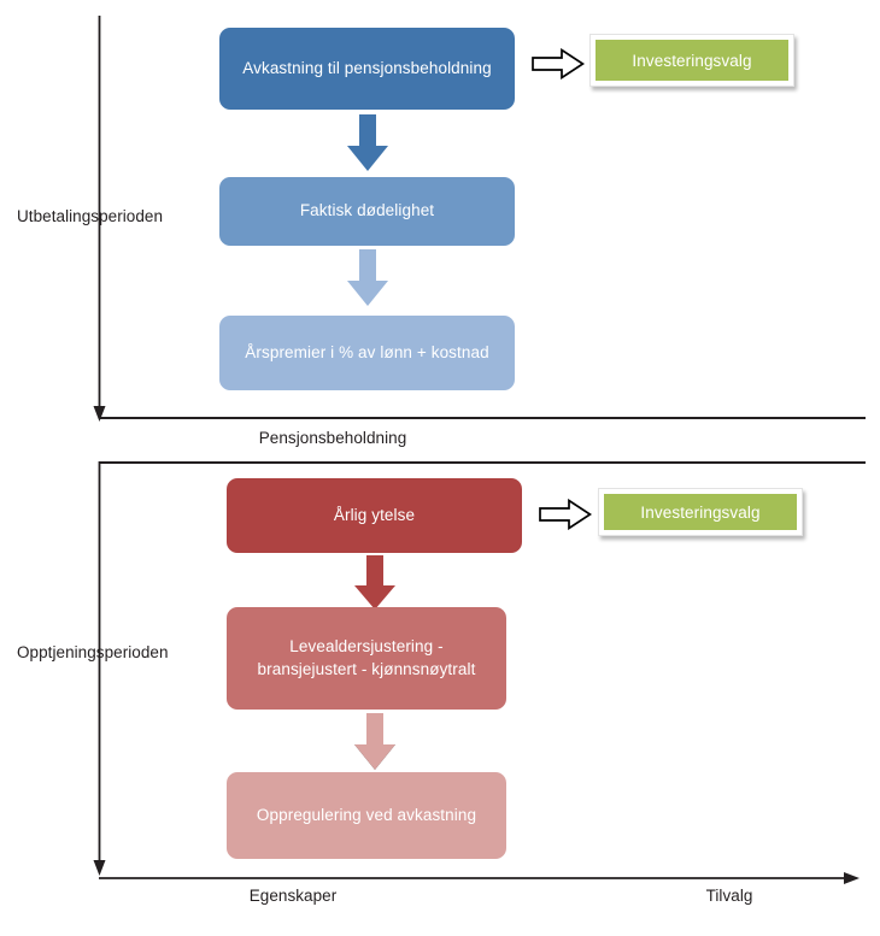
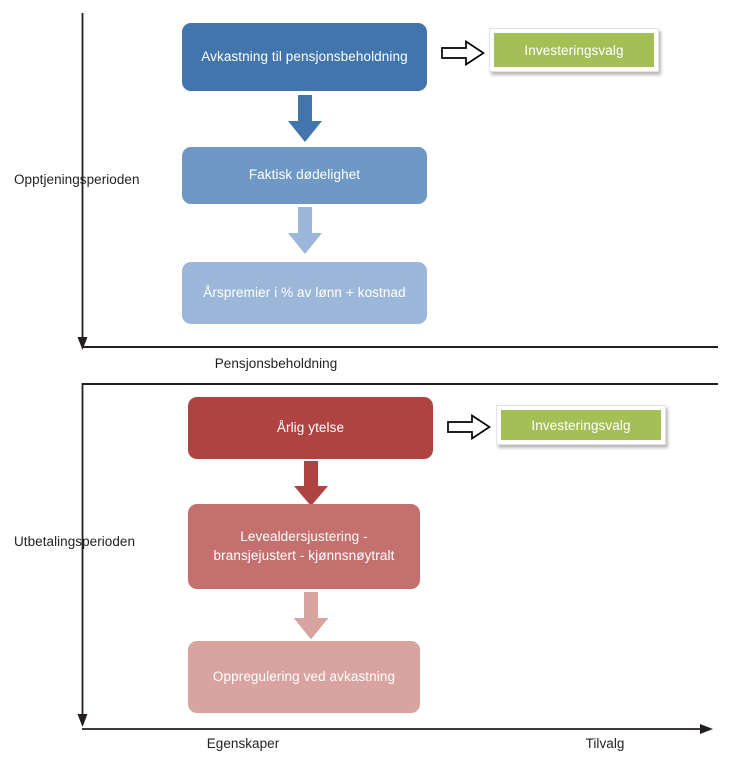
- Utbetalingsperioden
+ Opptjeningsperioden
  Avkastning til pensjonsbeholdning
  Investeringsvalg
  Faktisk dødelighet
  Årspremier i % av lønn + kostnad
  Pensjonsbeholdning
- Opptjeningsperioden
+ Utbetalingsperioden
  Årlig ytelse
  Investeringsvalg
  Levealdersjustering - bransjejustert - kjønnsnøytralt
  Oppregulering ved avkastning
  Egenskaper
  Tilvalg
